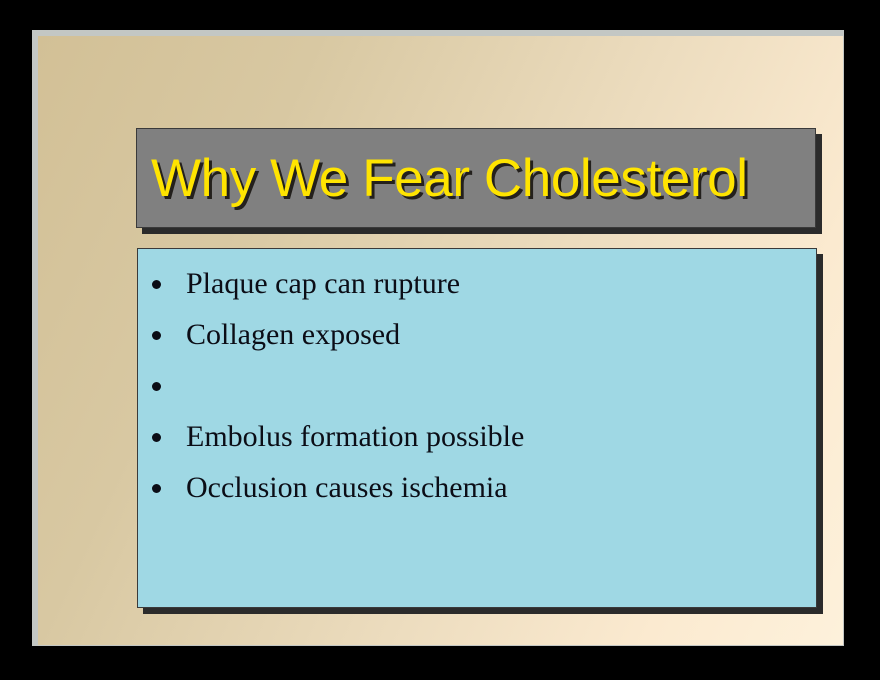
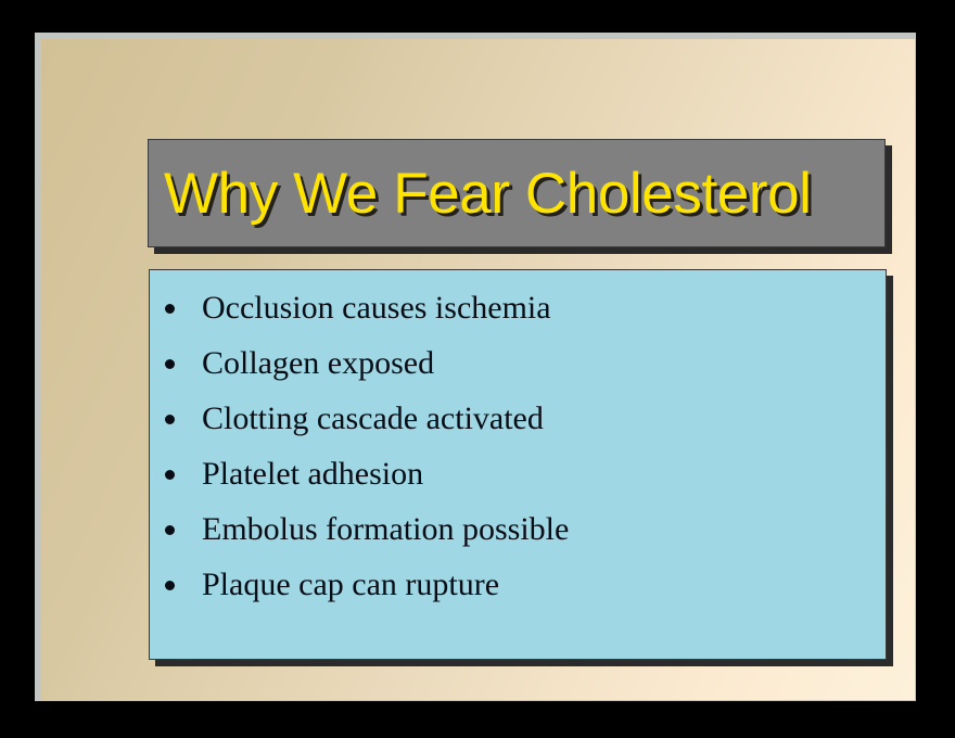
  Why We Fear Cholesterol
- Plaque cap can rupture
+ Occlusion causes ischemia
  Collagen exposed
+ Clotting cascade activated
+ Platelet adhesion
  Embolus formation possible
- Occlusion causes ischemia
+ Plaque cap can rupture
